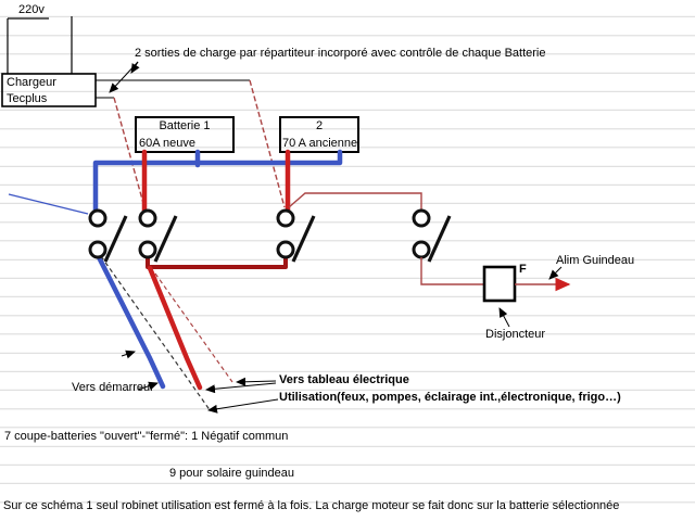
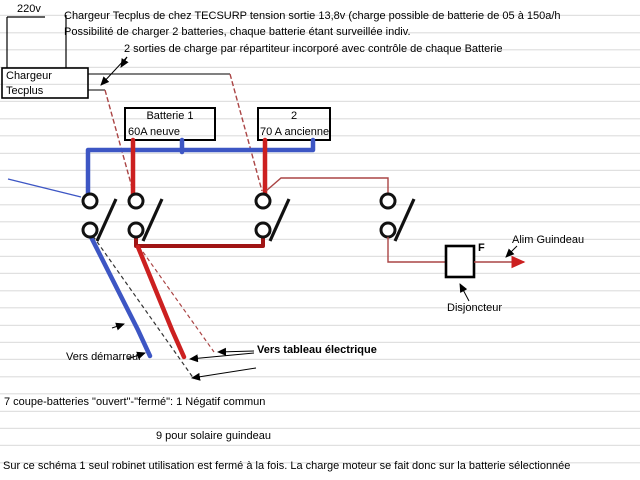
  220v
+ Chargeur Tecplus de chez TECSURP tension sortie 13,8v (charge possible de batterie de 05 à 150a/h
+ Possibilité de charger 2 batteries, chaque batterie étant surveillée indiv.
  2 sorties de charge par répartiteur incorporé avec contrôle de chaque Batterie
  Chargeur
  Tecplus
  Batterie 1
  60A neuve
  2
  70 A ancienne
  F
  Alim Guindeau
  Disjoncteur
  Vers démarreur
  Vers tableau électrique
- Utilisation(feux, pompes, éclairage int.,électronique, frigo…)
  7 coupe-batteries "ouvert"-"fermé": 1 Négatif commun
  9 pour solaire guindeau
  Sur ce schéma 1 seul robinet utilisation est fermé à la fois. La charge moteur se fait donc sur la batterie sélectionnée
